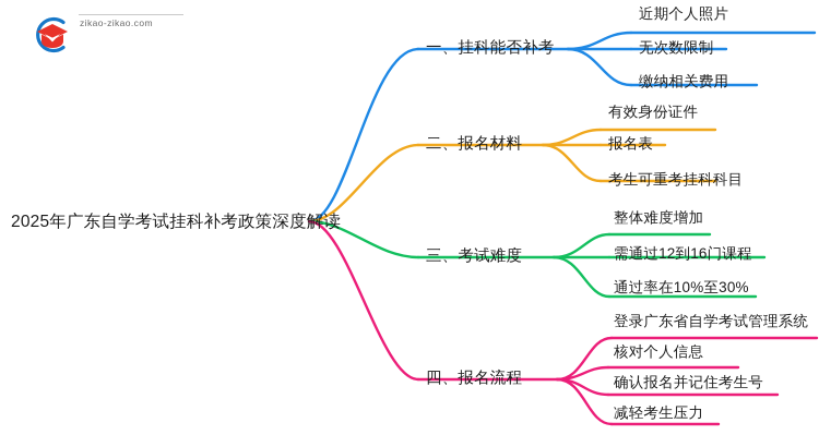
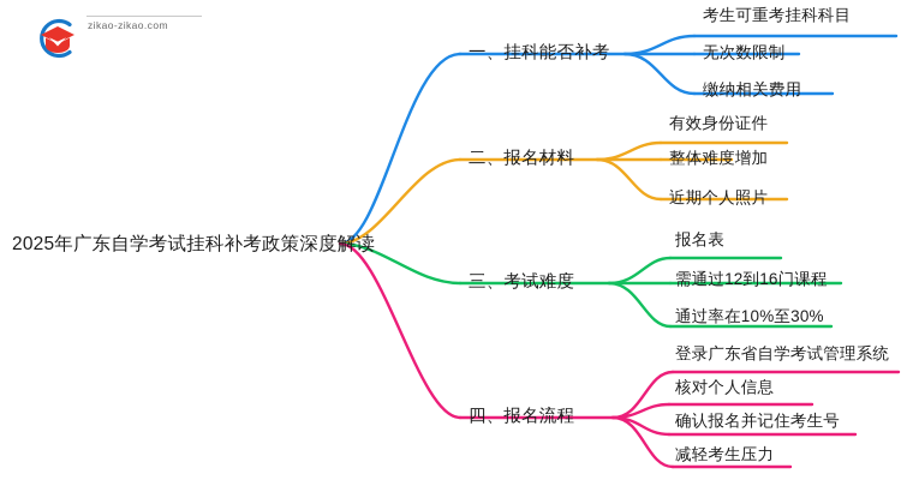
  zikao-zikao.com
  2025年广东自学考试挂科补考政策深度解读
  一、挂科能否补考
- 近期个人照片
+ 考生可重考挂科科目
  无次数限制
  缴纳相关费用
  二、报名材料
  有效身份证件
- 报名表
+ 整体难度增加
- 考生可重考挂科科目
+ 近期个人照片
  三、考试难度
- 整体难度增加
+ 报名表
  需通过12到16门课程
  通过率在10%至30%
  四、报名流程
  登录广东省自学考试管理系统
  核对个人信息
  确认报名并记住考生号
  减轻考生压力
